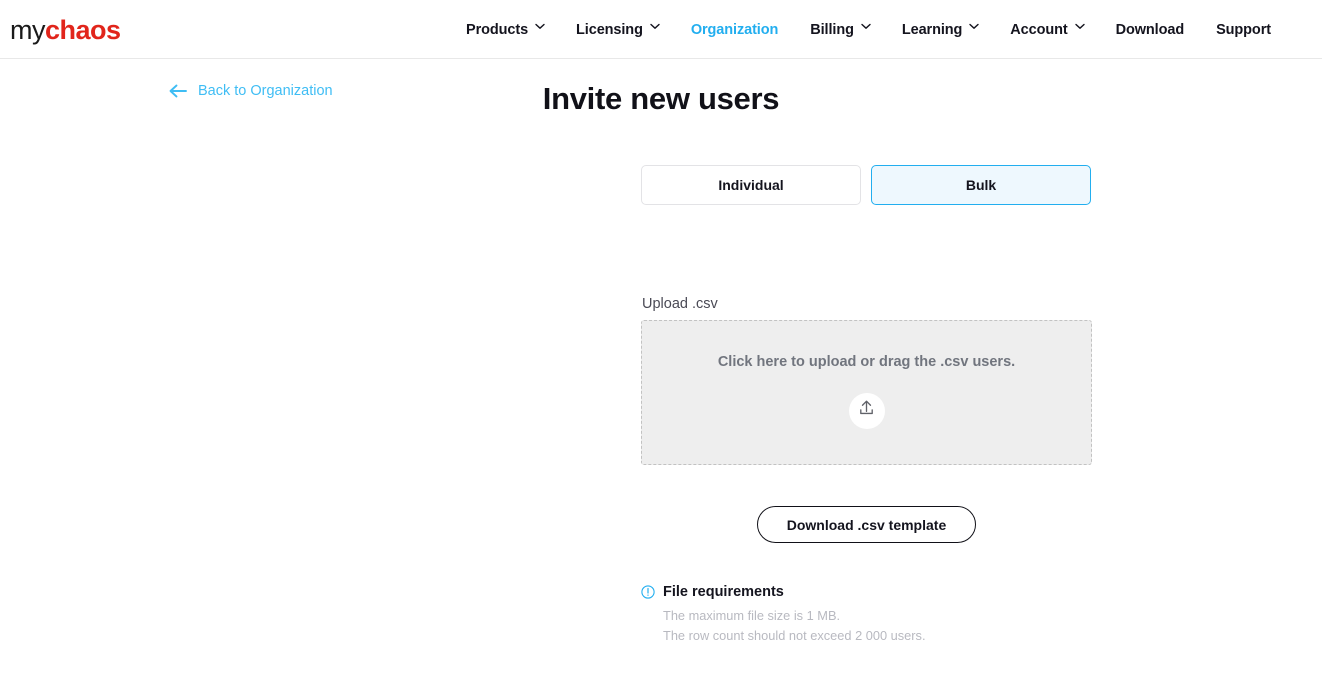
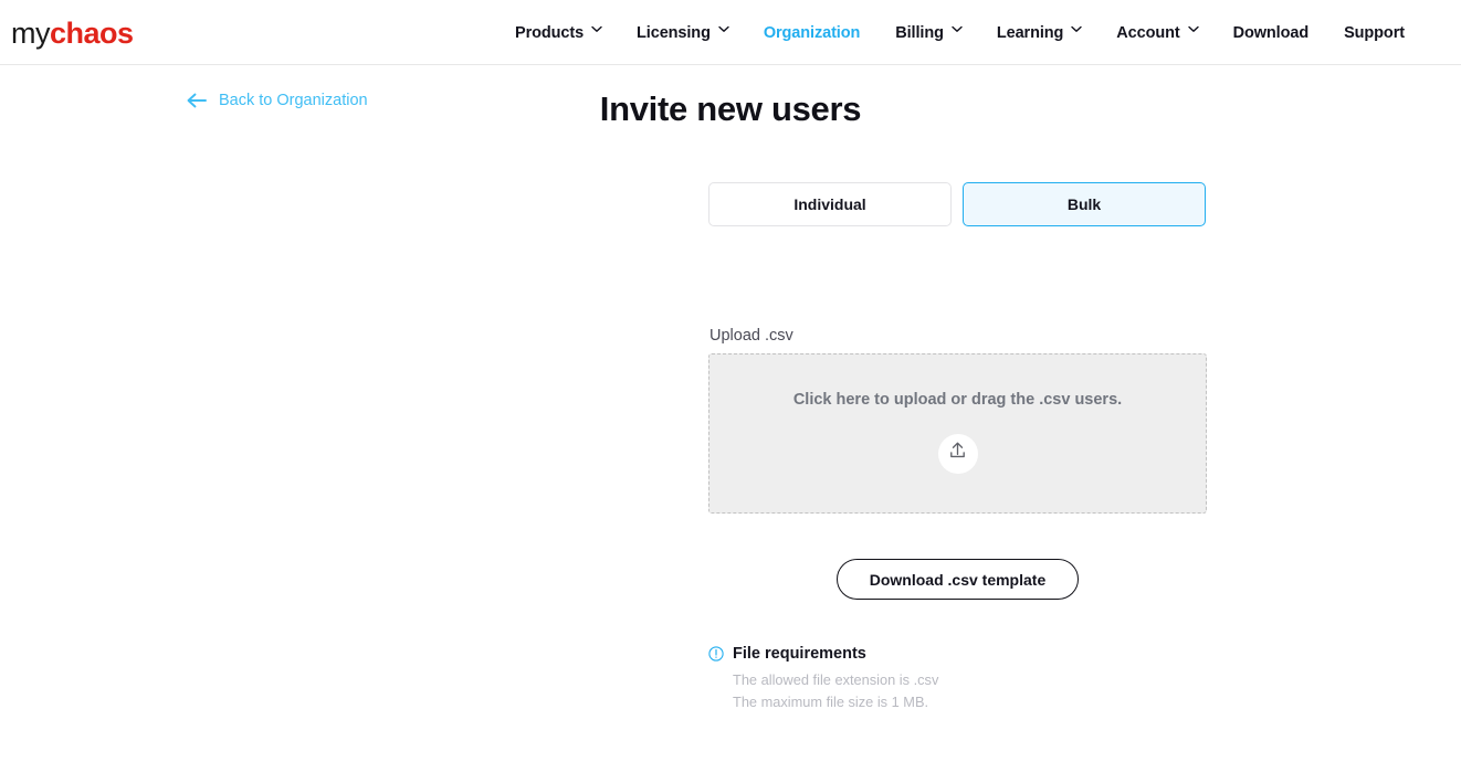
  mychaos
  Products
  Licensing
  Organization
  Billing
  Learning
  Account
  Download
  Support
  Back to Organization
  Invite new users
  Individual
  Bulk
  Upload .csv
  Click here to upload or drag the .csv users.
  Download .csv template
  File requirements
+ The allowed file extension is .csv
  The maximum file size is 1 MB.
- The row count should not exceed 2 000 users.
